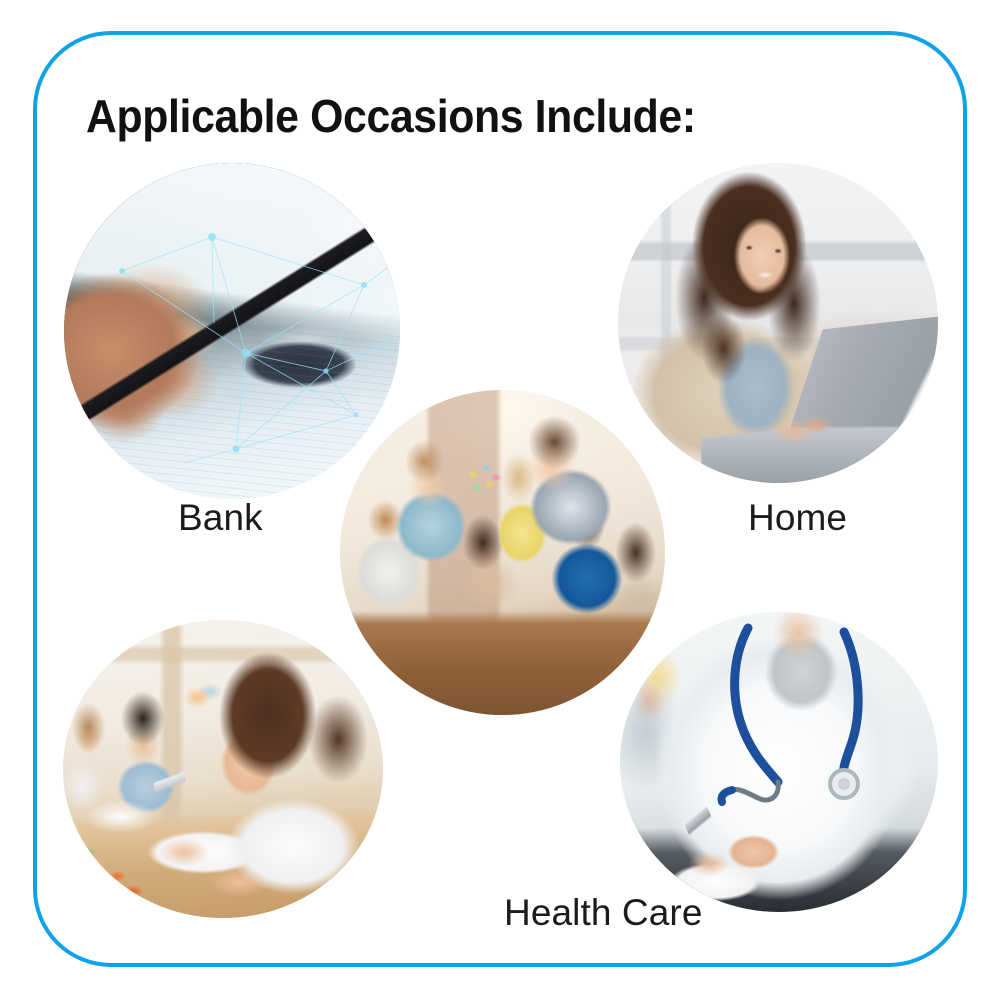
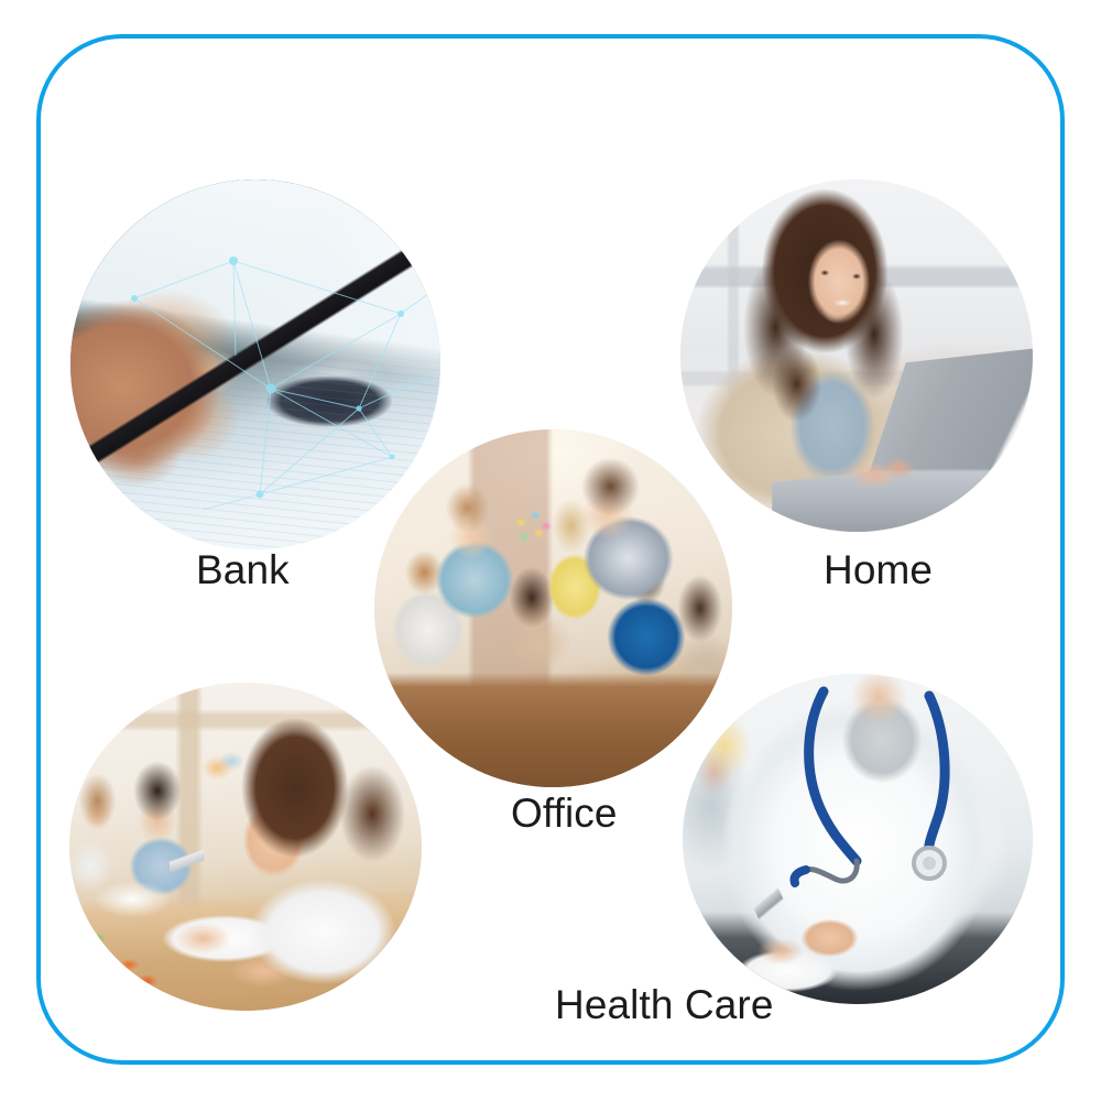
- Applicable Occasions Include:
  Bank
  Home
+ Office
  Health Care
